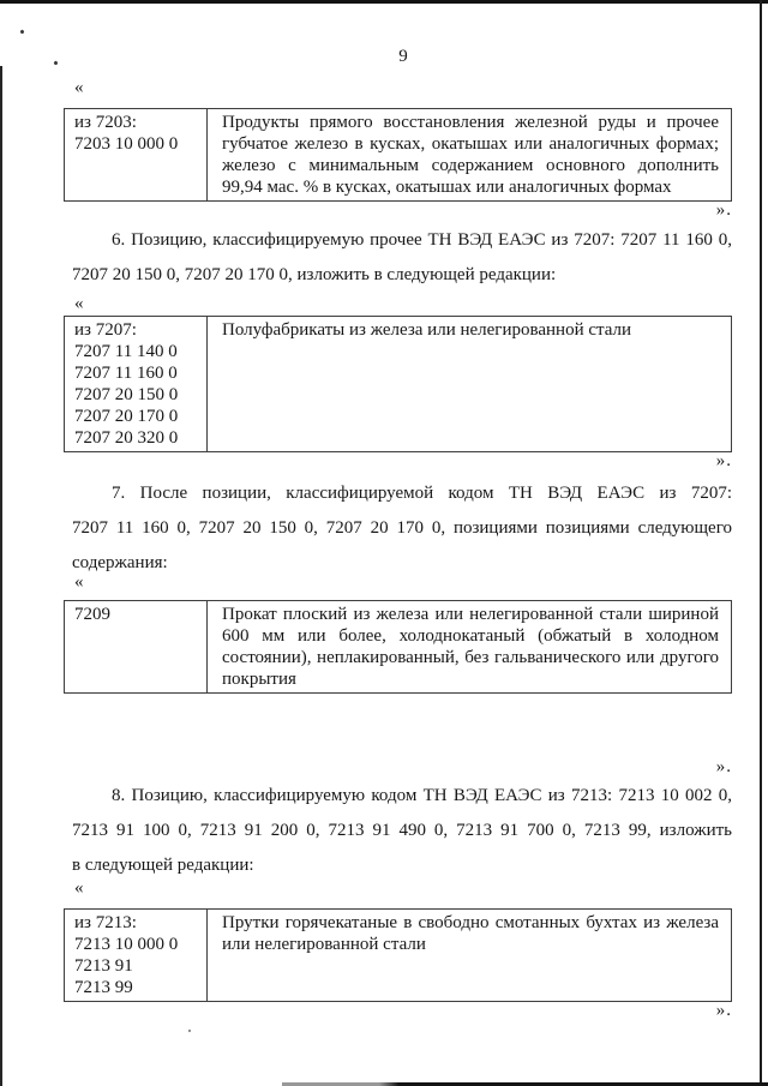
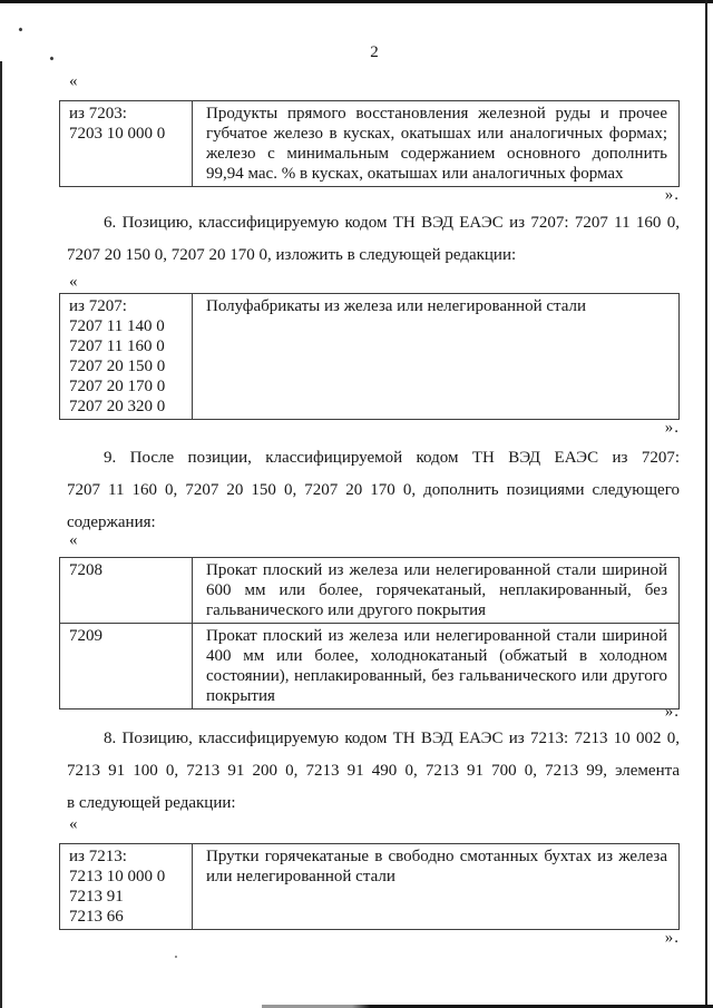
- 9
+ 2
  «
  из 7203: 7203 10 000 0	Продукты прямого восстановления железной руды и прочее губчатое железо в кусках, окатышах или аналогичных формах; железо с минимальным содержанием основного дополнить 99,94 мас. % в кусках, окатышах или аналогичных формах
  ».
- 6. Позицию, классифицируемую прочее ТН ВЭД ЕАЭС из 7207: 7207 11 160 0,
+ 6. Позицию, классифицируемую кодом ТН ВЭД ЕАЭС из 7207: 7207 11 160 0,
  7207 20 150 0, 7207 20 170 0, изложить в следующей редакции:
  «
  из 7207: 7207 11 140 0 7207 11 160 0 7207 20 150 0 7207 20 170 0 7207 20 320 0	Полуфабрикаты из железа или нелегированной стали
  ».
- 7. После позиции, классифицируемой кодом ТН ВЭД ЕАЭС из 7207:
+ 9. После позиции, классифицируемой кодом ТН ВЭД ЕАЭС из 7207:
- 7207 11 160 0, 7207 20 150 0, 7207 20 170 0, позициями позициями следующего
+ 7207 11 160 0, 7207 20 150 0, 7207 20 170 0, дополнить позициями следующего
  содержания:
  «
+ 7208	Прокат плоский из железа или нелегированной стали шириной 600 мм или более, горячекатаный, неплакированный, без гальванического или другого покрытия
- 7209	Прокат плоский из железа или нелегированной стали шириной 600 мм или более, холоднокатаный (обжатый в холодном состоянии), неплакированный, без гальванического или другого покрытия
+ 7209	Прокат плоский из железа или нелегированной стали шириной 400 мм или более, холоднокатаный (обжатый в холодном состоянии), неплакированный, без гальванического или другого покрытия
  ».
  8. Позицию, классифицируемую кодом ТН ВЭД ЕАЭС из 7213: 7213 10 002 0,
- 7213 91 100 0, 7213 91 200 0, 7213 91 490 0, 7213 91 700 0, 7213 99, изложить
+ 7213 91 100 0, 7213 91 200 0, 7213 91 490 0, 7213 91 700 0, 7213 99, элемента
  в следующей редакции:
  «
- из 7213: 7213 10 000 0 7213 91 7213 99	Прутки горячекатаные в свободно смотанных бухтах из железа или нелегированной стали
+ из 7213: 7213 10 000 0 7213 91 7213 66	Прутки горячекатаные в свободно смотанных бухтах из железа или нелегированной стали
  ».
